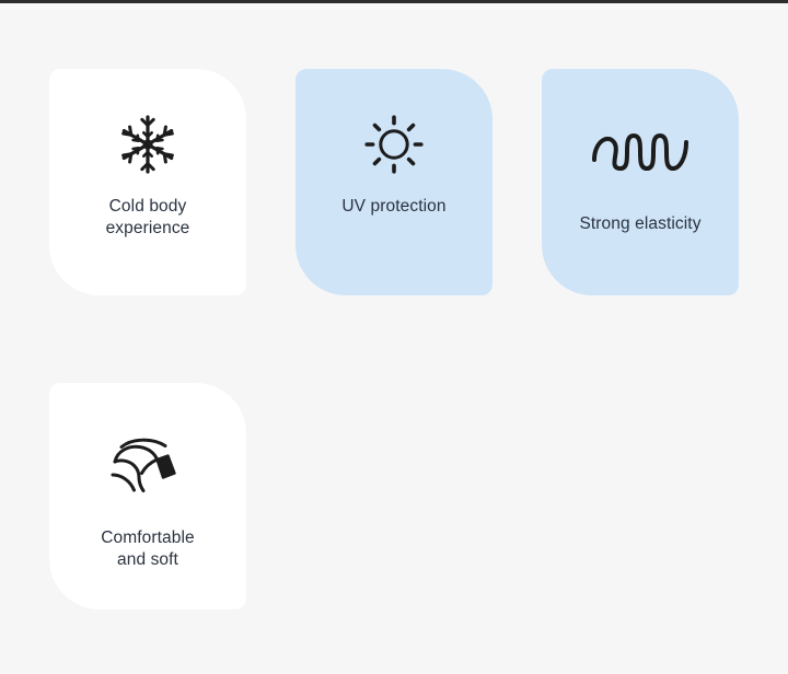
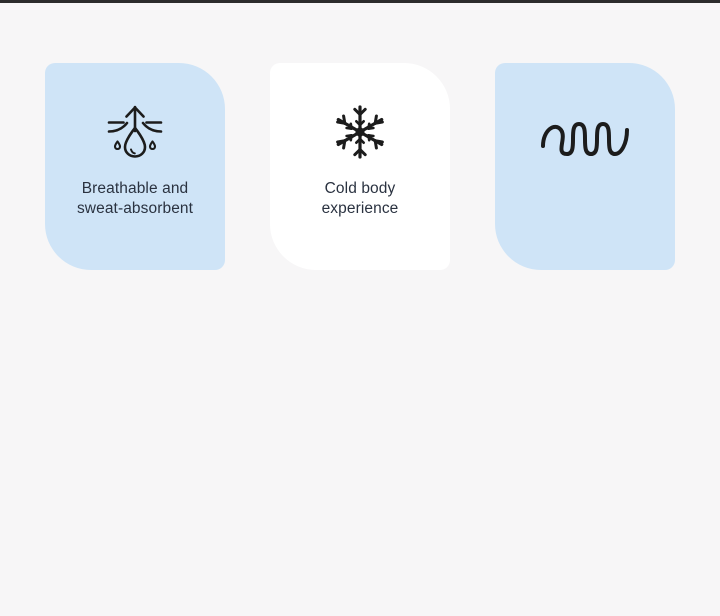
+ Breathable and
+ sweat-absorbent
  Cold body
  experience
- UV protection
- Strong elasticity
- Comfortable
- and soft
